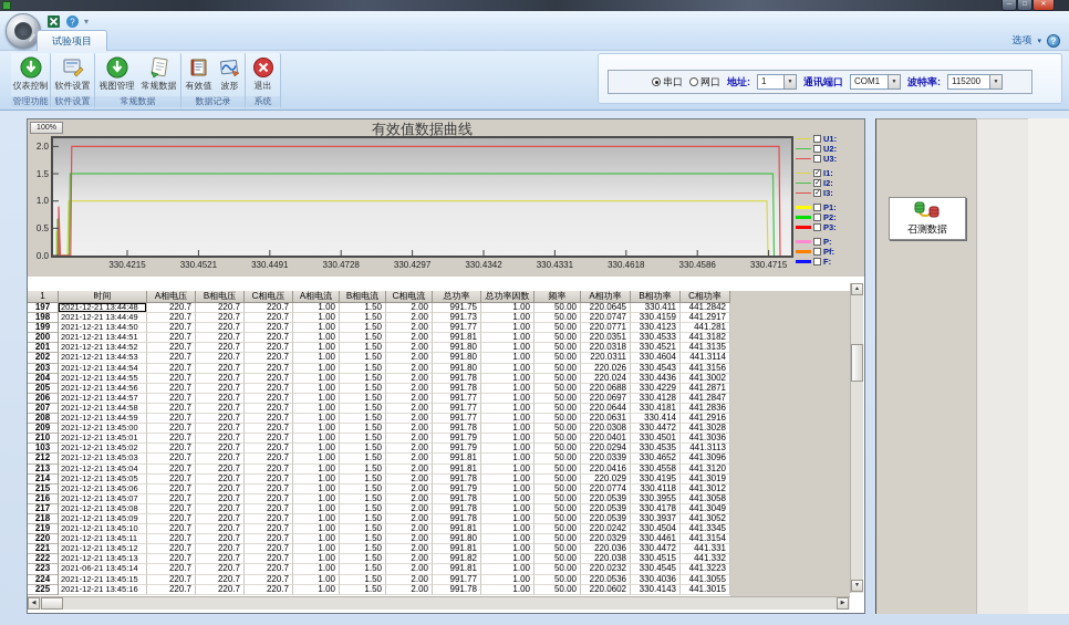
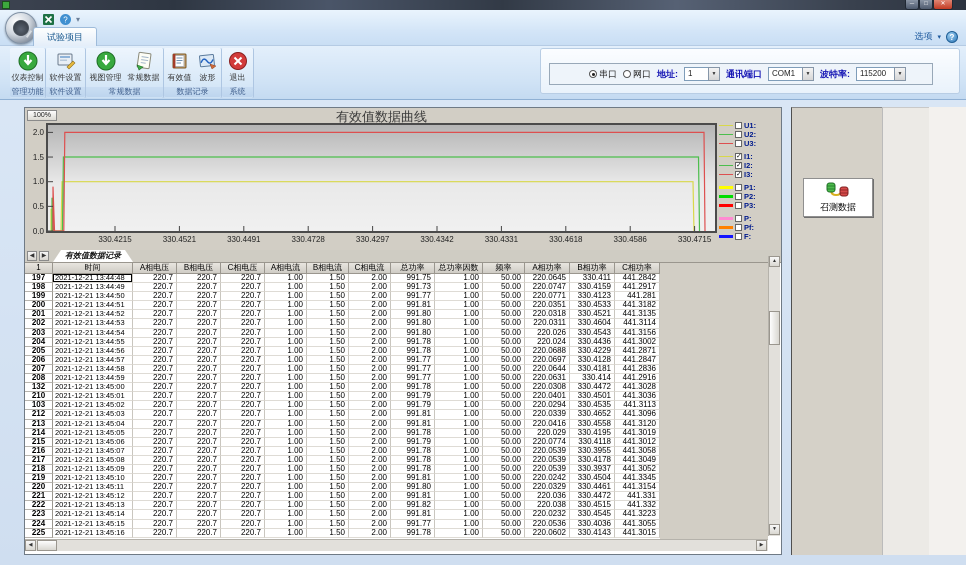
  ?
  ▾
  试验项目
  选项
  ?
  仪表控制
  管理功能
  软件设置
  软件设置
  视图管理
  常规数据
  常规数据
  有效值
  波形
  数据记录
  退出
  系统
  串口
  网口
  地址:
  1
  通讯端口
  COM1
  波特率:
  115200
  有效值数据曲线
  2.0
  1.5
  1.0
  0.5
  0.0
  330.4215
  330.4521
  330.4491
  330.4728
  330.4297
  330.4342
  330.4331
  330.4618
  330.4586
  330.4715
  U1:
  U2:
  U3:
  I1:
  I2:
  I3:
  P1:
  P2:
  P3:
  P:
  Pf:
  F:
+ 有效值数据记录
  1
  时间
  A相电压
  B相电压
  C相电压
  A相电流
  B相电流
  C相电流
  总功率
  总功率因数
  频率
  A相功率
  B相功率
  C相功率
  197
  2021-12-21 13:44:48
  220.7
  220.7
  220.7
  1.00
  1.50
  2.00
  991.75
  1.00
  50.00
  220.0645
  330.411
  441.2842
  198
  2021-12-21 13:44:49
  220.7
  220.7
  220.7
  1.00
  1.50
  2.00
  991.73
  1.00
  50.00
  220.0747
  330.4159
  441.2917
  199
  2021-12-21 13:44:50
  220.7
  220.7
  220.7
  1.00
  1.50
  2.00
  991.77
  1.00
  50.00
  220.0771
  330.4123
  441.281
  200
  2021-12-21 13:44:51
  220.7
  220.7
  220.7
  1.00
  1.50
  2.00
  991.81
  1.00
  50.00
  220.0351
  330.4533
  441.3182
  201
  2021-12-21 13:44:52
  220.7
  220.7
  220.7
  1.00
  1.50
  2.00
  991.80
  1.00
  50.00
  220.0318
  330.4521
  441.3135
  202
  2021-12-21 13:44:53
  220.7
  220.7
  220.7
  1.00
  1.50
  2.00
  991.80
  1.00
  50.00
  220.0311
  330.4604
  441.3114
  203
  2021-12-21 13:44:54
  220.7
  220.7
  220.7
  1.00
  1.50
  2.00
  991.80
  1.00
  50.00
  220.026
  330.4543
  441.3156
  204
  2021-12-21 13:44:55
  220.7
  220.7
  220.7
  1.00
  1.50
  2.00
  991.78
  1.00
  50.00
  220.024
  330.4436
  441.3002
  205
  2021-12-21 13:44:56
  220.7
  220.7
  220.7
  1.00
  1.50
  2.00
  991.78
  1.00
  50.00
  220.0688
  330.4229
  441.2871
  206
  2021-12-21 13:44:57
  220.7
  220.7
  220.7
  1.00
  1.50
  2.00
  991.77
  1.00
  50.00
  220.0697
  330.4128
  441.2847
  207
  2021-12-21 13:44:58
  220.7
  220.7
  220.7
  1.00
  1.50
  2.00
  991.77
  1.00
  50.00
  220.0644
  330.4181
  441.2836
  208
  2021-12-21 13:44:59
  220.7
  220.7
  220.7
  1.00
  1.50
  2.00
  991.77
  1.00
  50.00
  220.0631
  330.414
  441.2916
- 209
+ 132
  2021-12-21 13:45:00
  220.7
  220.7
  220.7
  1.00
  1.50
  2.00
  991.78
  1.00
  50.00
  220.0308
  330.4472
  441.3028
  210
  2021-12-21 13:45:01
  220.7
  220.7
  220.7
  1.00
  1.50
  2.00
  991.79
  1.00
  50.00
  220.0401
  330.4501
  441.3036
  103
  2021-12-21 13:45:02
  220.7
  220.7
  220.7
  1.00
  1.50
  2.00
  991.79
  1.00
  50.00
  220.0294
  330.4535
  441.3113
  212
  2021-12-21 13:45:03
  220.7
  220.7
  220.7
  1.00
  1.50
  2.00
  991.81
  1.00
  50.00
  220.0339
  330.4652
  441.3096
  213
  2021-12-21 13:45:04
  220.7
  220.7
  220.7
  1.00
  1.50
  2.00
  991.81
  1.00
  50.00
  220.0416
  330.4558
  441.3120
  214
  2021-12-21 13:45:05
  220.7
  220.7
  220.7
  1.00
  1.50
  2.00
  991.78
  1.00
  50.00
  220.029
  330.4195
  441.3019
  215
  2021-12-21 13:45:06
  220.7
  220.7
  220.7
  1.00
  1.50
  2.00
  991.79
  1.00
  50.00
  220.0774
  330.4118
  441.3012
  216
  2021-12-21 13:45:07
  220.7
  220.7
  220.7
  1.00
  1.50
  2.00
  991.78
  1.00
  50.00
  220.0539
  330.3955
  441.3058
  217
  2021-12-21 13:45:08
  220.7
  220.7
  220.7
  1.00
  1.50
  2.00
  991.78
  1.00
  50.00
  220.0539
  330.4178
  441.3049
  218
  2021-12-21 13:45:09
  220.7
  220.7
  220.7
  1.00
  1.50
  2.00
  991.78
  1.00
  50.00
  220.0539
  330.3937
  441.3052
  219
  2021-12-21 13:45:10
  220.7
  220.7
  220.7
  1.00
  1.50
  2.00
  991.81
  1.00
  50.00
  220.0242
  330.4504
  441.3345
  220
  2021-12-21 13:45:11
  220.7
  220.7
  220.7
  1.00
  1.50
  2.00
  991.80
  1.00
  50.00
  220.0329
  330.4461
  441.3154
  221
  2021-12-21 13:45:12
  220.7
  220.7
  220.7
  1.00
  1.50
  2.00
  991.81
  1.00
  50.00
  220.036
  330.4472
  441.331
  222
  2021-12-21 13:45:13
  220.7
  220.7
  220.7
  1.00
  1.50
  2.00
  991.82
  1.00
  50.00
  220.038
  330.4515
  441.332
  223
- 2021-06-21 13:45:14
+ 2021-12-21 13:45:14
  220.7
  220.7
  220.7
  1.00
  1.50
  2.00
  991.81
  1.00
  50.00
  220.0232
  330.4545
  441.3223
  224
  2021-12-21 13:45:15
  220.7
  220.7
  220.7
  1.00
  1.50
  2.00
  991.77
  1.00
  50.00
  220.0536
  330.4036
  441.3055
  225
  2021-12-21 13:45:16
  220.7
  220.7
  220.7
  1.00
  1.50
  2.00
  991.78
  1.00
  50.00
  220.0602
  330.4143
  441.3015
  召测数据
